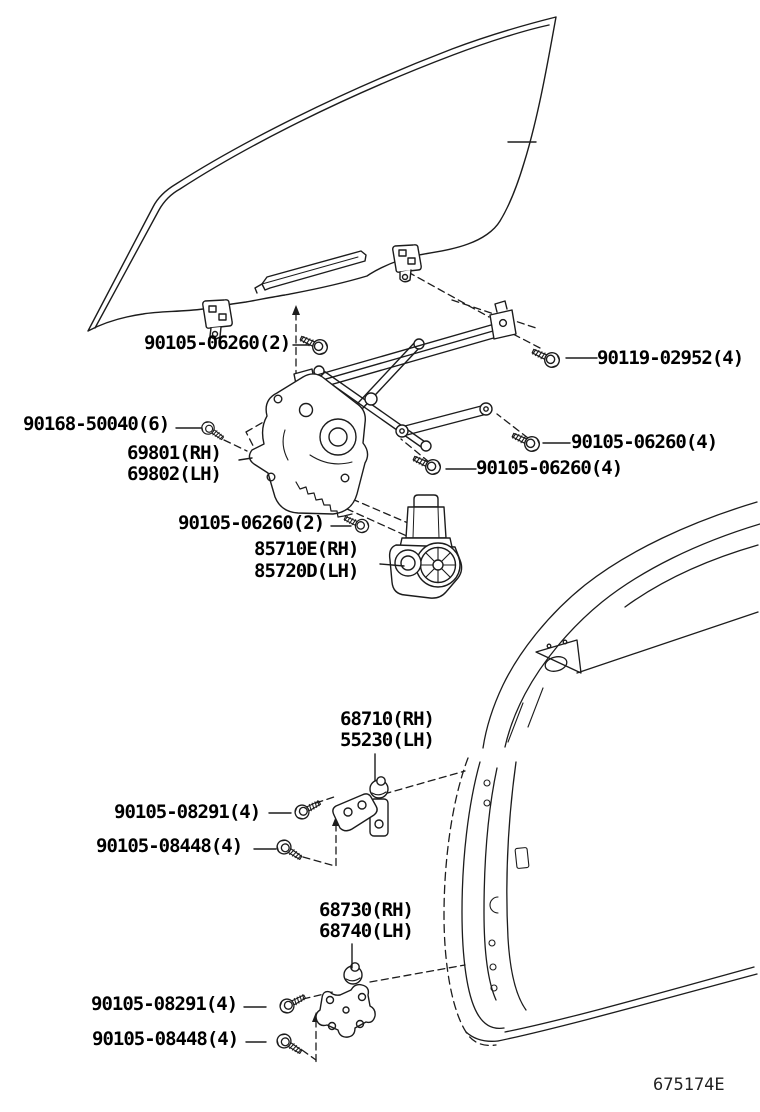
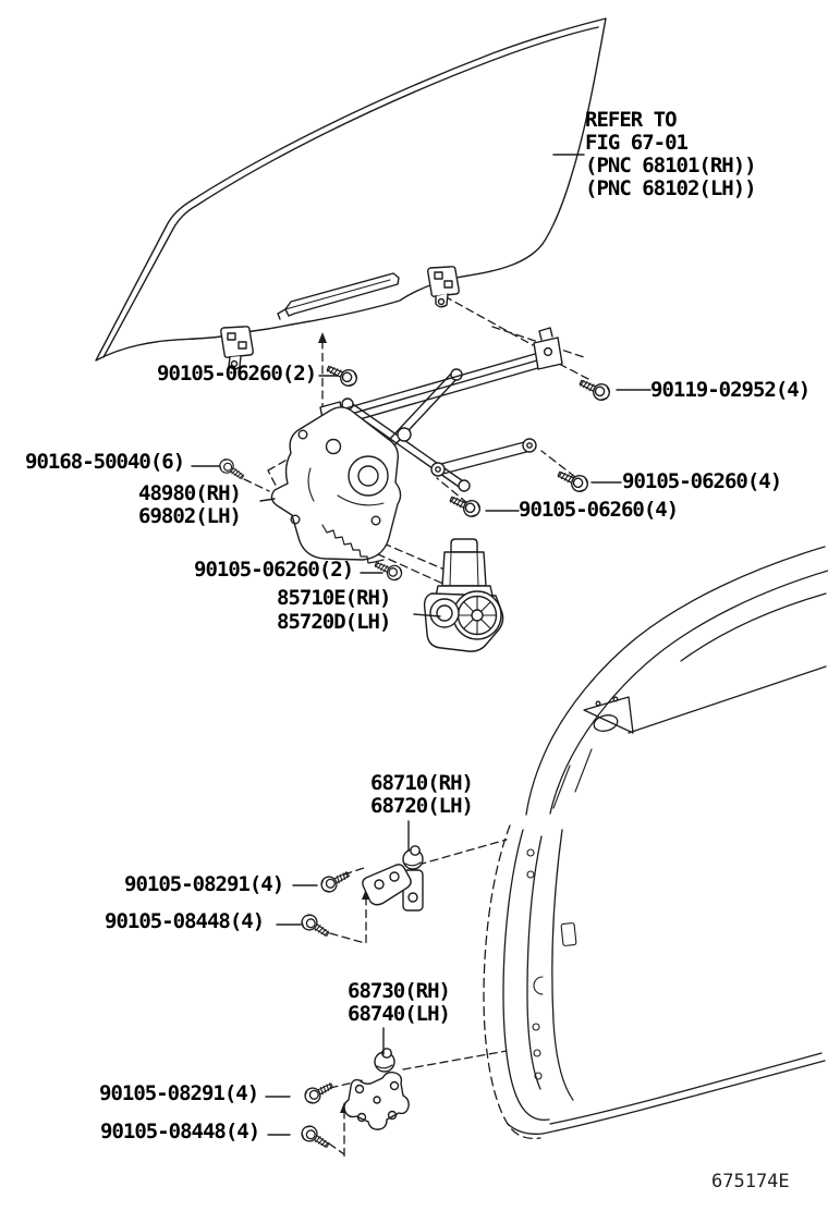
+ REFER TO
+ FIG 67-01
+ (PNC 68101(RH))
+ (PNC 68102(LH))
  90105-06260(2)
  90119-02952(4)
  90168-50040(6)
- 69801(RH)
+ 48980(RH)
  69802(LH)
  90105-06260(4)
  90105-06260(4)
  90105-06260(2)
  85710E(RH)
  85720D(LH)
  68710(RH)
- 55230(LH)
+ 68720(LH)
  90105-08291(4)
  90105-08448(4)
  68730(RH)
  68740(LH)
  90105-08291(4)
  90105-08448(4)
  675174E
